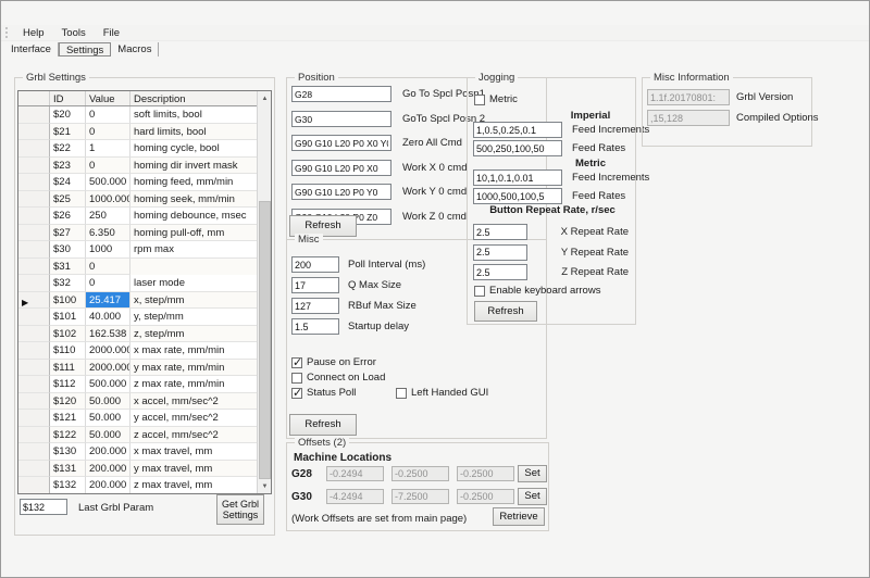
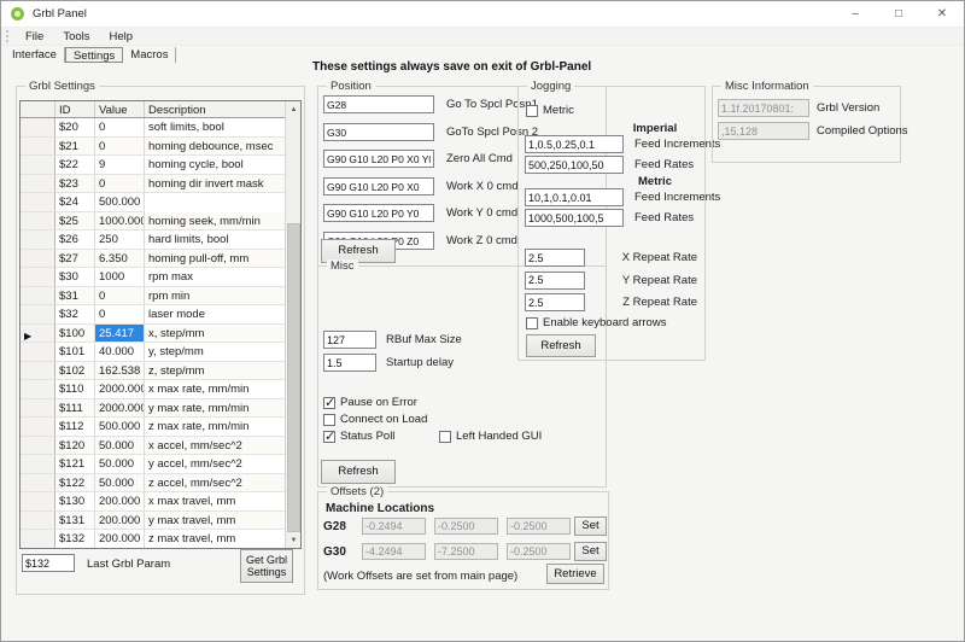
+ Grbl Panel
+ –
+ □
+ ✕
- Help
+ File
  Tools
- File
+ Help
  Interface
  Settings
  Macros
+ These settings always save on exit of Grbl-Panel
  Grbl Settings
  ID
  Value
  Description
  $20
  0
  soft limits, bool
  $21
  0
- hard limits, bool
+ homing debounce, msec
  $22
- 1
+ 9
  homing cycle, bool
  $23
  0
  homing dir invert mask
  $24
  500.000
- homing feed, mm/min
  $25
  1000.000
  homing seek, mm/min
  $26
  250
- homing debounce, msec
+ hard limits, bool
  $27
  6.350
  homing pull-off, mm
  $30
  1000
  rpm max
  $31
  0
+ rpm min
  $32
  0
  laser mode
  ▶
  $100
  25.417
  x, step/mm
  $101
  40.000
  y, step/mm
  $102
  162.538
  z, step/mm
  $110
  2000.000
  x max rate, mm/min
  $111
  2000.000
  y max rate, mm/min
  $112
  500.000
  z max rate, mm/min
  $120
  50.000
  x accel, mm/sec^2
  $121
  50.000
  y accel, mm/sec^2
  $122
  50.000
  z accel, mm/sec^2
  $130
  200.000
  x max travel, mm
  $131
  200.000
  y max travel, mm
  $132
  200.000
  z max travel, mm
  $132
  Last Grbl Param
  Get Grbl Settings
  Position
  G28
  Go To Spcl Pos
  G30
  GoTo Spcl Posn 2
  G90 G10 L20 P0 X0 Y
  Zero All Cmd
  G90 G10 L20 P0 X0
  Work X 0 cmd
  G90 G10 L20 P0 Y0
  Work Y 0 cmd
  Work Z 0 cmd
  Refresh
  Misc
- 200
- Poll Interval (ms)
- 17
- Q Max Size
  127
  RBuf Max Size
  1.5
  Startup delay
  Pause on Error
  Connect on Load
  Status Poll
  Left Handed GUI
  Refresh
  Offsets (2)
  Machine Locations
  G28
  -0.2494
  -0.2500
  -0.2500
  Set
  G30
  -4.2494
  -7.2500
  -0.2500
  Set
  (Work Offsets are set from main page)
  Retrieve
  Jogging
  Metric
  Imperial
  Metric
  1,0.5,0.25,0.1
  Feed Increments
  500,250,100,50
  Feed Rates
  10,1,0.1,0.01
  Feed Increments
  1000,500,100,5
  Feed Rates
- Button Repeat Rate, r/sec
  2.5
  X Repeat Rate
  2.5
  Y Repeat Rate
  2.5
  Z Repeat Rate
  Enable keyboard arrows
  Refresh
  Misc Information
  1.1f.20170801:
  Grbl Version
  ,15,128
  Compiled Options
